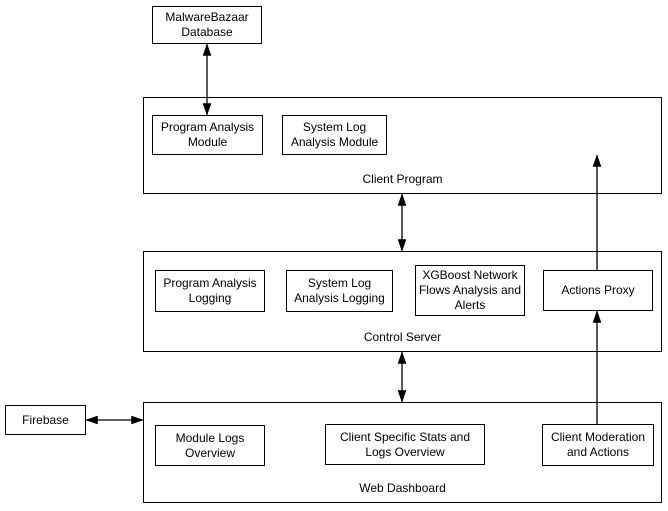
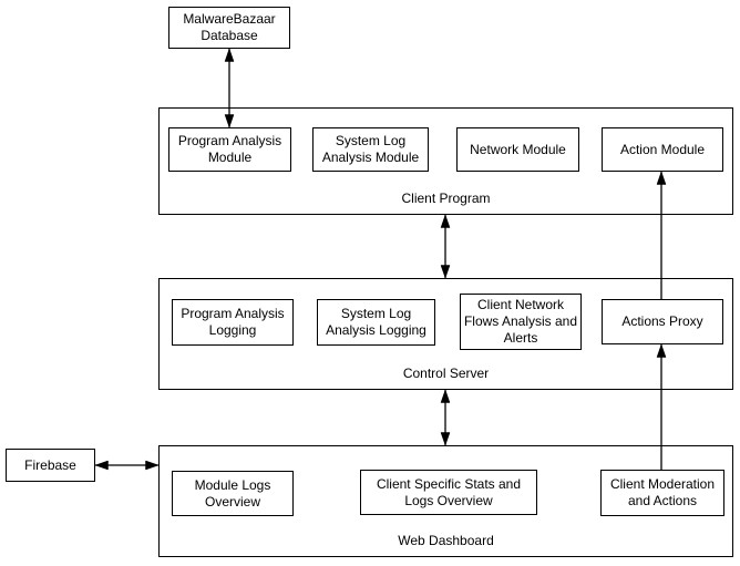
  MalwareBazaar Database
  Firebase
  Client Program
  Program Analysis Module
  System Log Analysis Module
+ Network Module
+ Action Module
  Control Server
  Program Analysis Logging
  System Log Analysis Logging
- XGBoost Network Flows Analysis and Alerts
+ Client Network Flows Analysis and Alerts
  Actions Proxy
  Web Dashboard
  Module Logs Overview
  Client Specific Stats and Logs Overview
  Client Moderation and Actions
